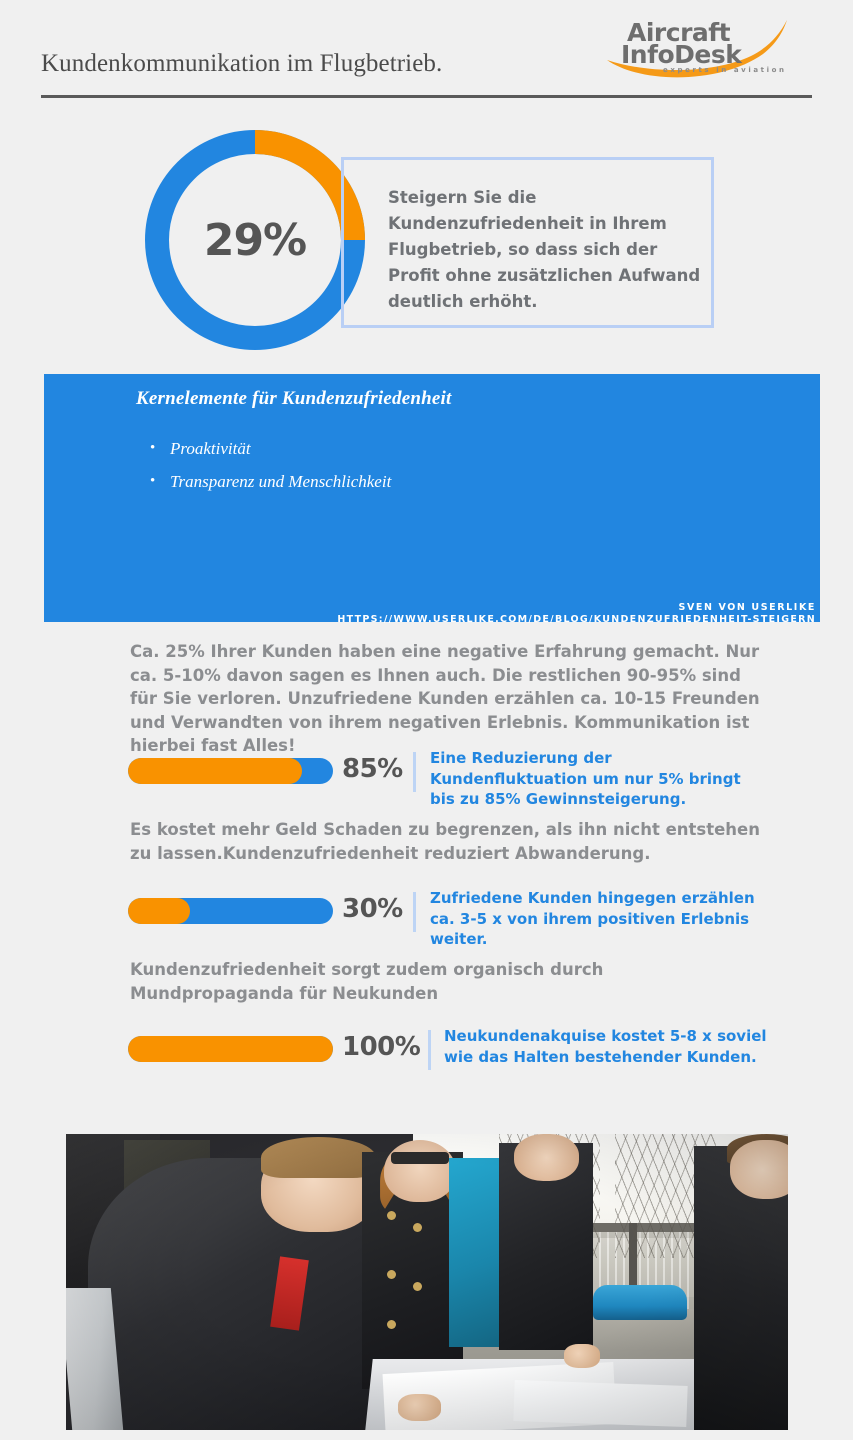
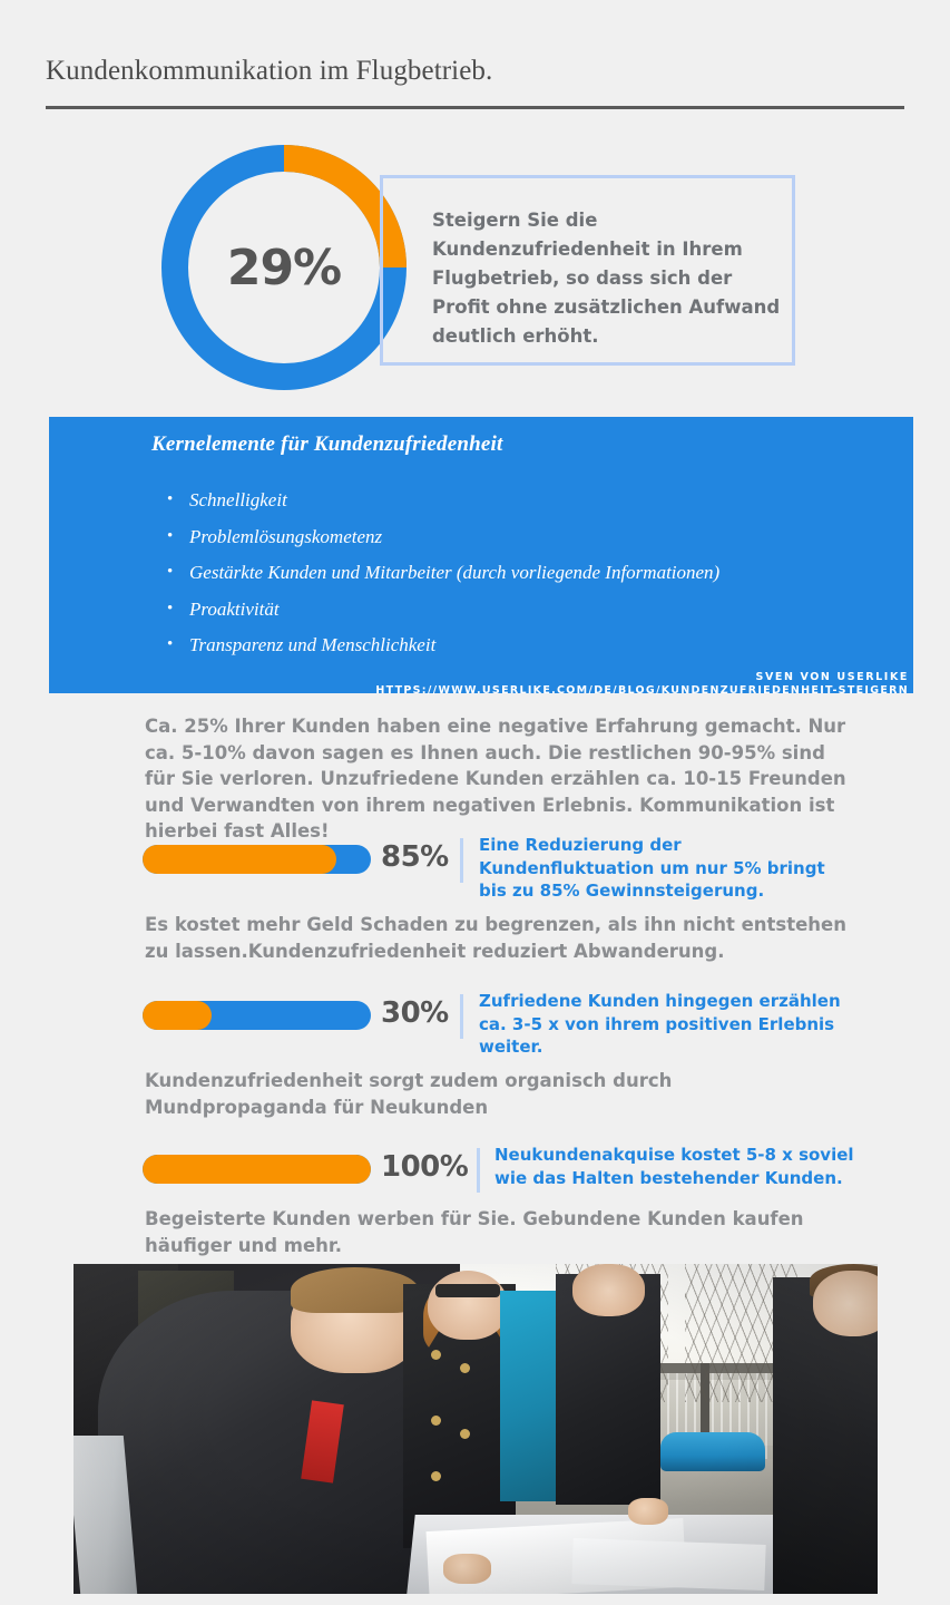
  Kundenkommunikation im Flugbetrieb.
- Aircraft
- InfoDesk
- experts in aviation
  29%
  Steigern Sie die Kundenzufriedenheit in Ihrem Flugbetrieb, so dass sich der Profit ohne zusätzlichen Aufwand deutlich erhöht.
  Kernelemente für Kundenzufriedenheit
+ Schnelligkeit
+ Problemlösungskometenz
+ Gestärkte Kunden und Mitarbeiter (durch vorliegende Informationen)
  Proaktivität
  Transparenz und Menschlichkeit
  SVEN VON USERLIKE
  HTTPS://WWW.USERLIKE.COM/DE/BLOG/KUNDENZUFRIEDENHEIT-STEIGERN
  Ca. 25% Ihrer Kunden haben eine negative Erfahrung gemacht. Nur ca. 5-10% davon sagen es Ihnen auch. Die restlichen 90-95% sind für Sie verloren. Unzufriedene Kunden erzählen ca. 10-15 Freunden und Verwandten von ihrem negativen Erlebnis. Kommunikation ist hierbei fast Alles!
  85%
  Eine Reduzierung der Kundenfluktuation um nur 5% bringt bis zu 85% Gewinnsteigerung.
  Es kostet mehr Geld Schaden zu begrenzen, als ihn nicht entstehen zu lassen.Kundenzufriedenheit reduziert Abwanderung.
  30%
  Zufriedene Kunden hingegen erzählen ca. 3-5 x von ihrem positiven Erlebnis weiter.
  Kundenzufriedenheit sorgt zudem organisch durch Mundpropaganda für Neukunden
  100%
  Neukundenakquise kostet 5-8 x soviel wie das Halten bestehender Kunden.
+ Begeisterte Kunden werben für Sie. Gebundene Kunden kaufen häufiger und mehr.
